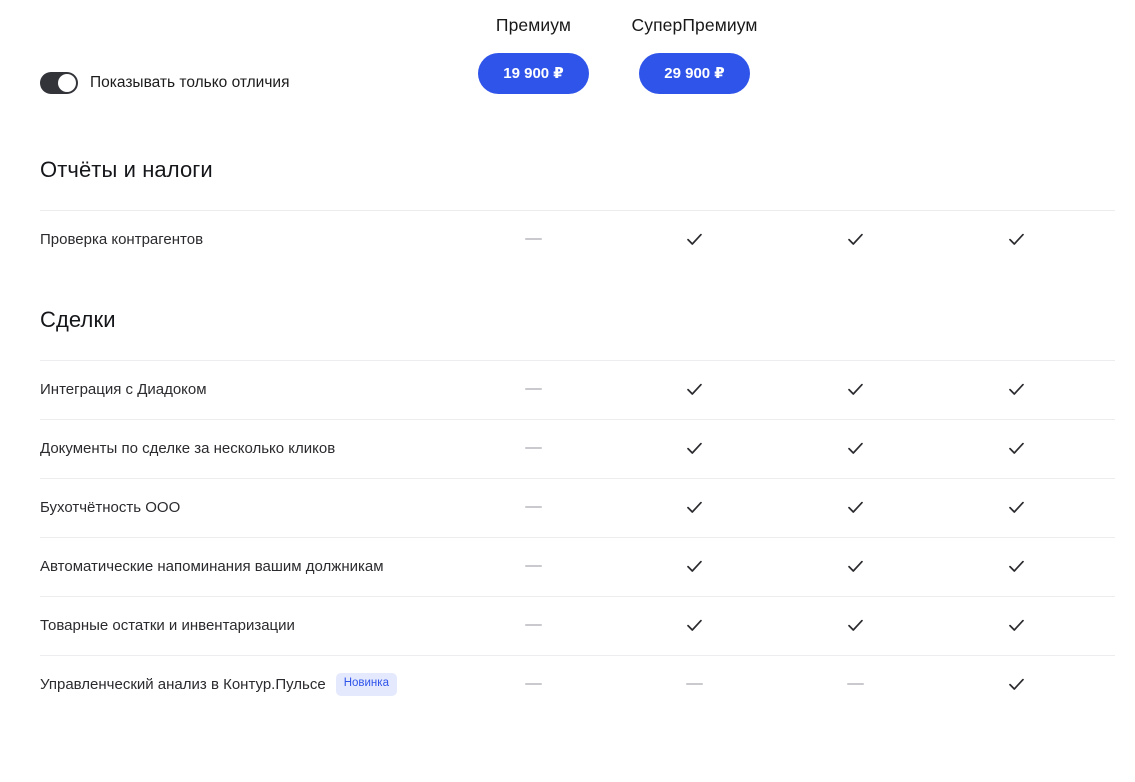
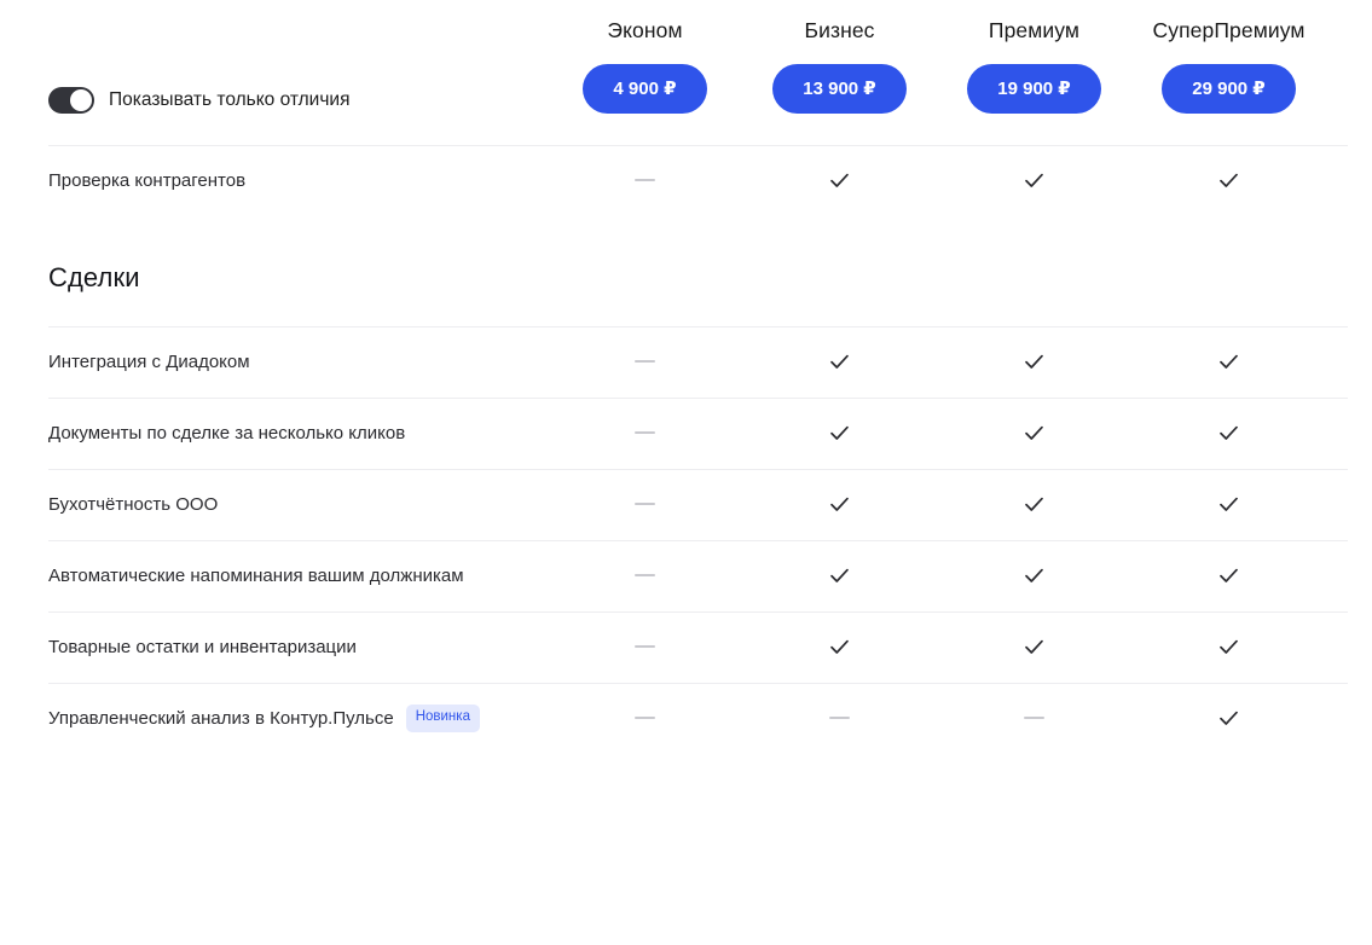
+ Эконом
+ 4 900 ₽
+ Бизнес
+ 13 900 ₽
  Премиум
  19 900 ₽
  СуперПремиум
  29 900 ₽
  Показывать только отличия
- Отчёты и налоги
  Проверка контрагентов
  Сделки
  Интеграция с Диадоком
  Документы по сделке за несколько кликов
  Бухотчётность ООО
  Автоматические напоминания вашим должникам
  Товарные остатки и инвентаризации
  Управленческий анализ в Контур.Пульсе
  Новинка
